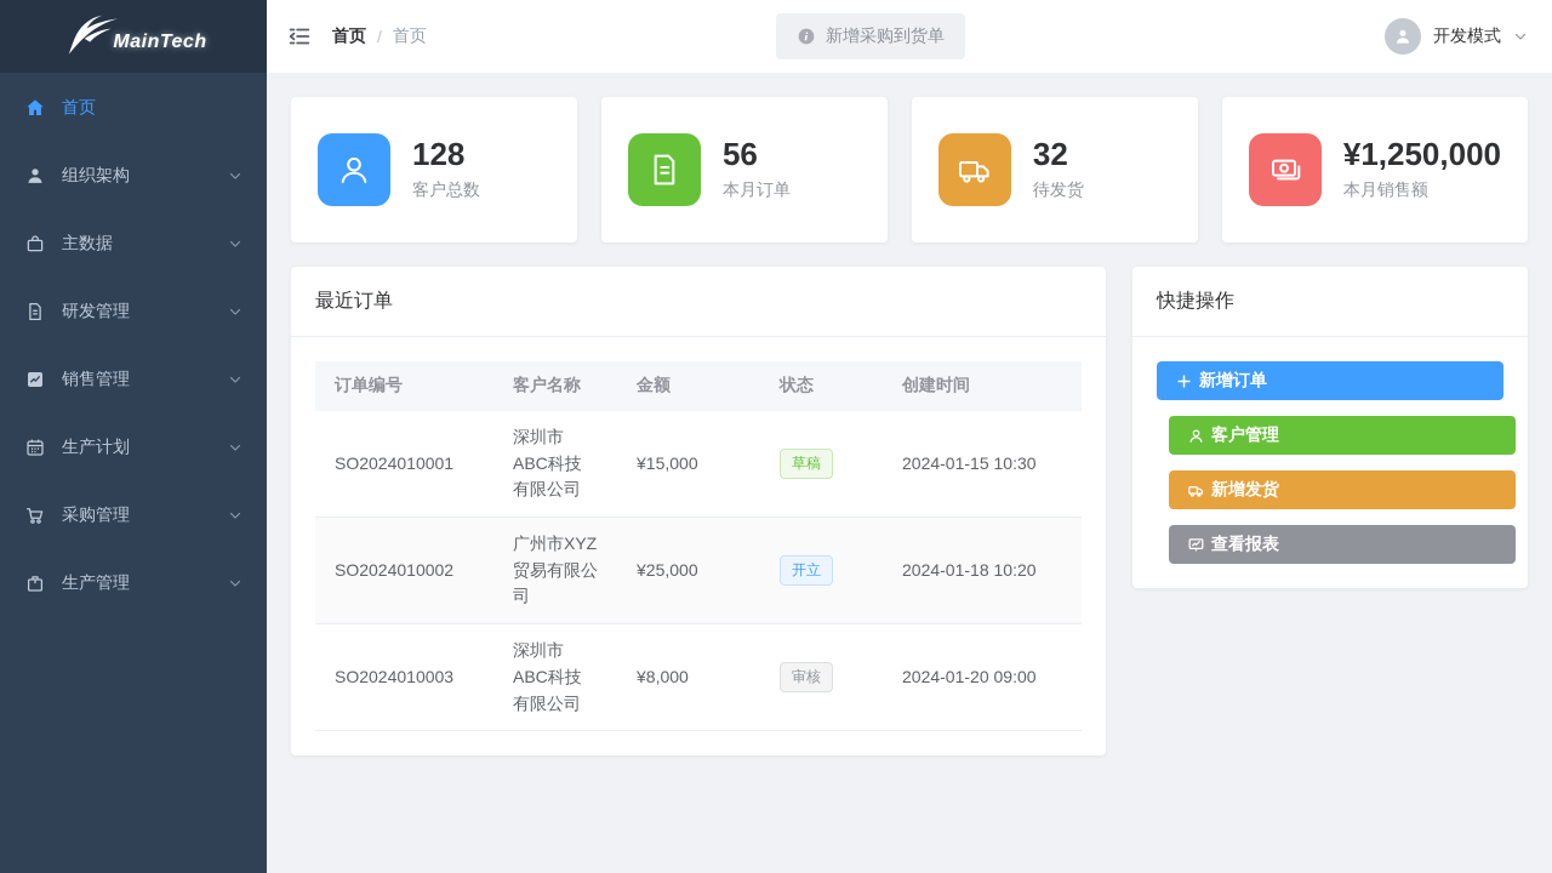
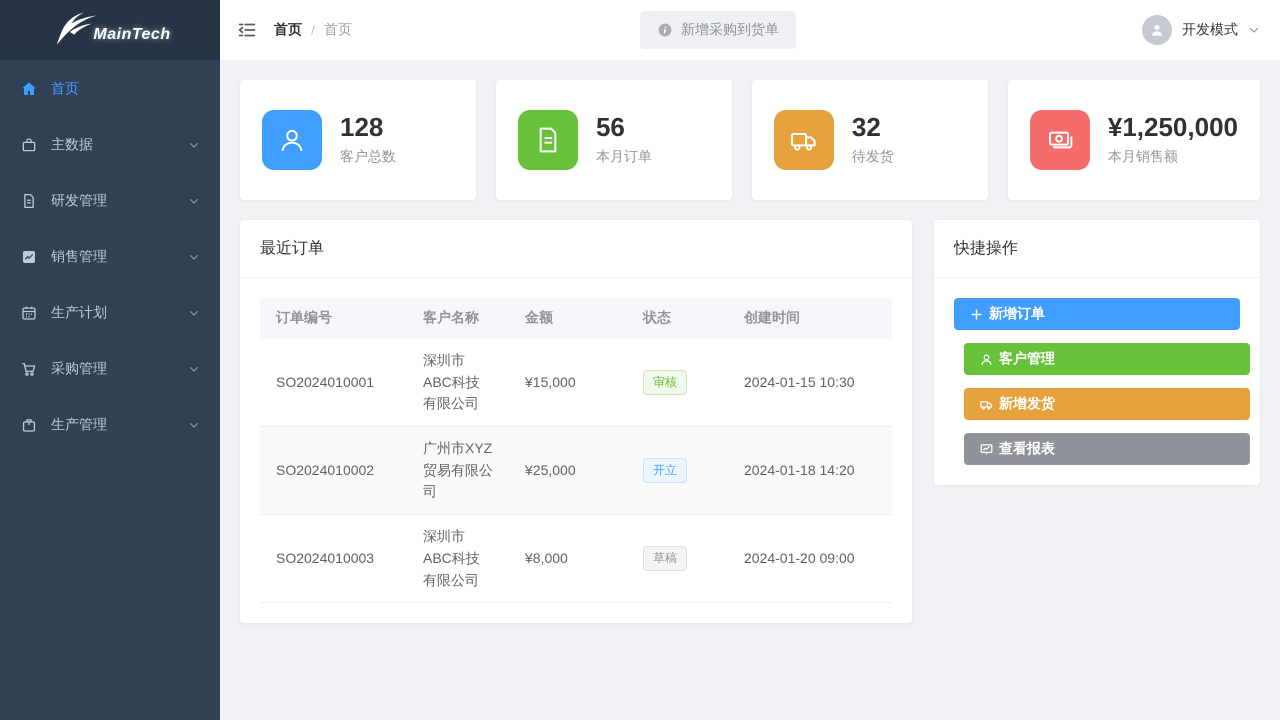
  MainTech
  首页
- 组织架构
  主数据
  研发管理
  销售管理
  生产计划
  采购管理
  生产管理
  首页
  /
  首页
  新增采购到货单
  开发模式
  128
  客户总数
  56
  本月订单
  32
  待发货
  ¥1,250,000
  本月销售额
  最近订单
  订单编号	客户名称	金额	状态	创建时间
- SO2024010001	深圳市ABC科技有限公司	¥15,000	草稿	2024-01-15 10:30
+ SO2024010001	深圳市ABC科技有限公司	¥15,000	审核	2024-01-15 10:30
- SO2024010002	广州市XYZ贸易有限公司	¥25,000	开立	2024-01-18 10:20
+ SO2024010002	广州市XYZ贸易有限公司	¥25,000	开立	2024-01-18 14:20
- SO2024010003	深圳市ABC科技有限公司	¥8,000	审核	2024-01-20 09:00
+ SO2024010003	深圳市ABC科技有限公司	¥8,000	草稿	2024-01-20 09:00
  快捷操作
  新增订单
  客户管理
  新增发货
  查看报表
